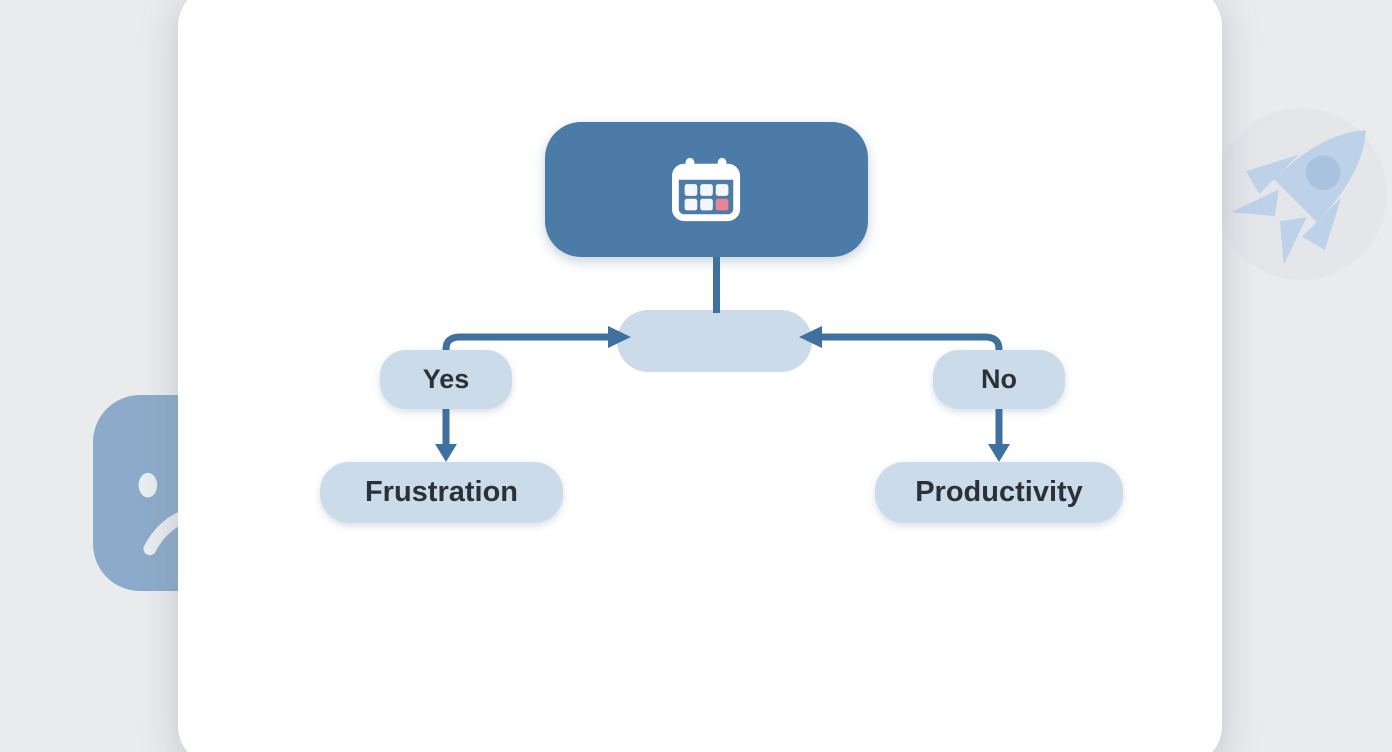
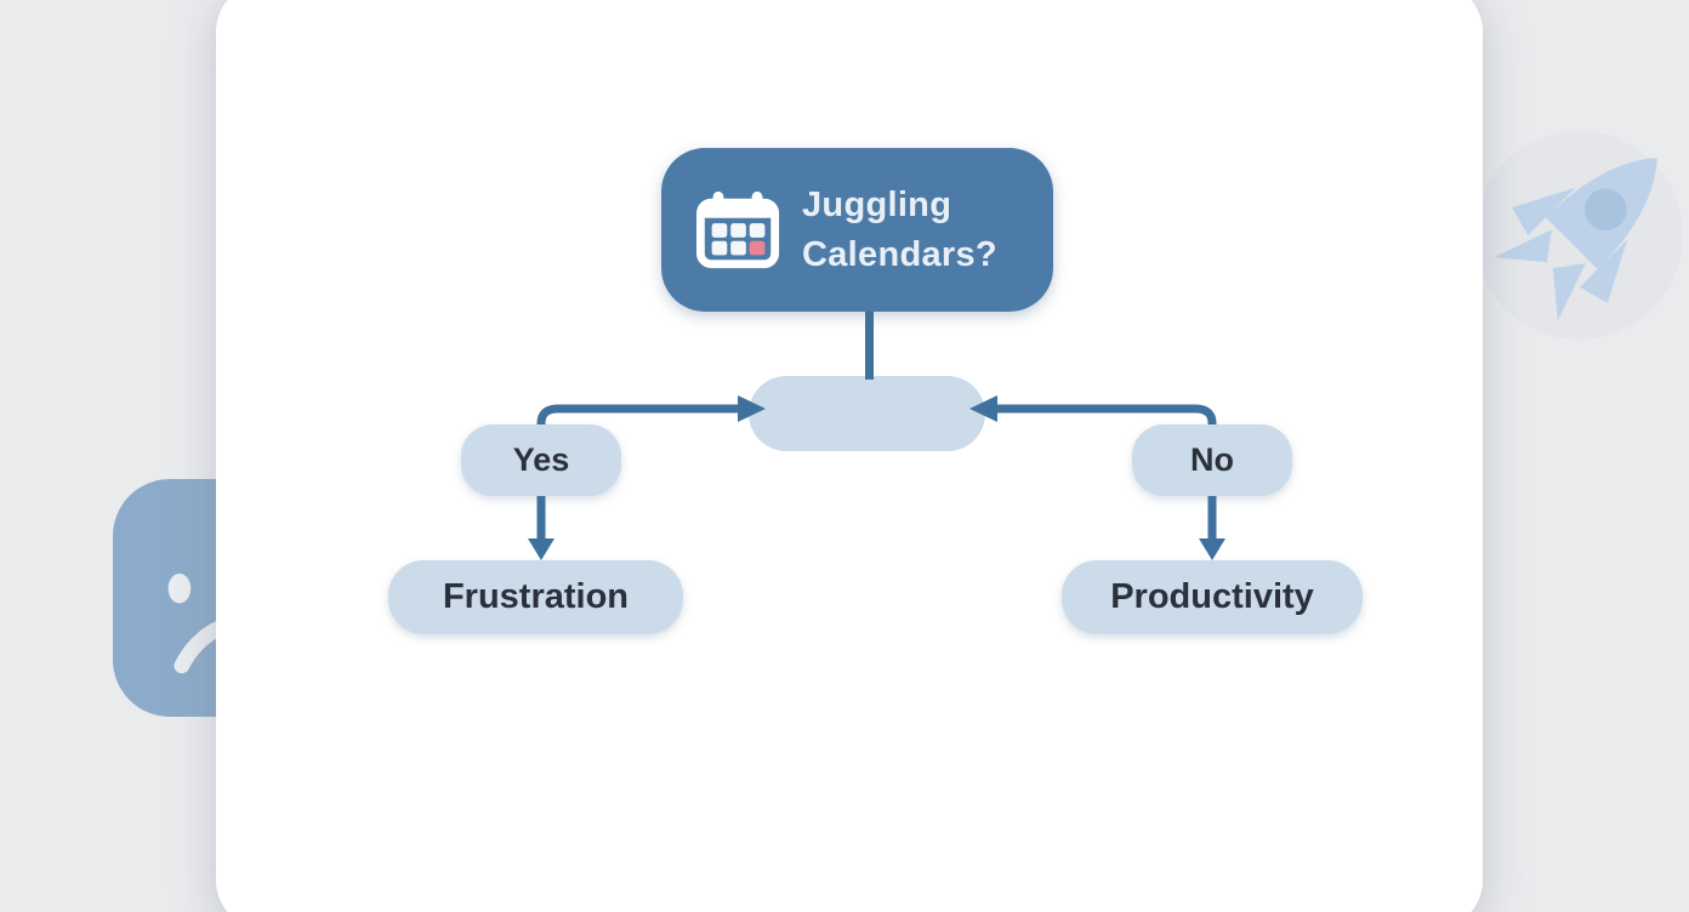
+ Juggling Calendars?
  Yes
  No
  Frustration
  Productivity
